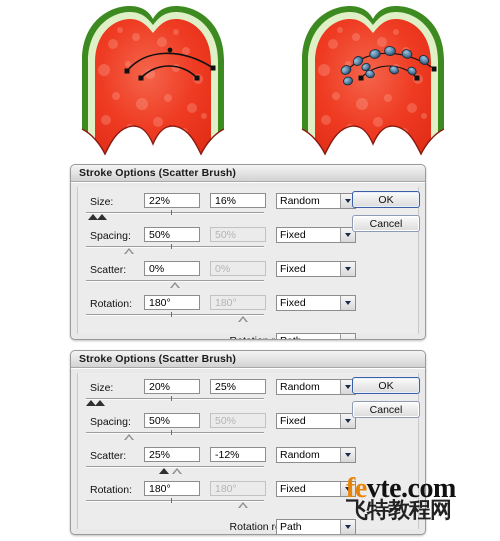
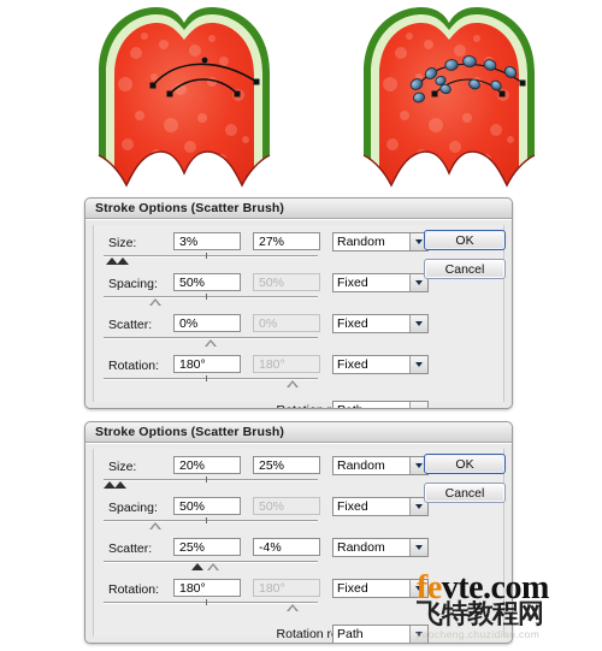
  Stroke Options (Scatter Brush)
  Size:
- 22%
+ 3%
- 16%
+ 27%
  Random
  Spacing:
  50%
  50%
  Fixed
  Scatter:
  0%
  0%
  Fixed
  Rotation:
  180°
  180°
  Fixed
  OK
  Cancel
  Stroke Options (Scatter Brush)
  Size:
  20%
  25%
  Random
  Spacing:
  50%
  50%
  Fixed
  Scatter:
  25%
- -12%
+ -4%
  Random
  Rotation:
  180°
  180°
  Fixed
  Path
  OK
  Cancel
  fevte.com
  飞特教程网
+ jiaocheng.chuzidian.com
